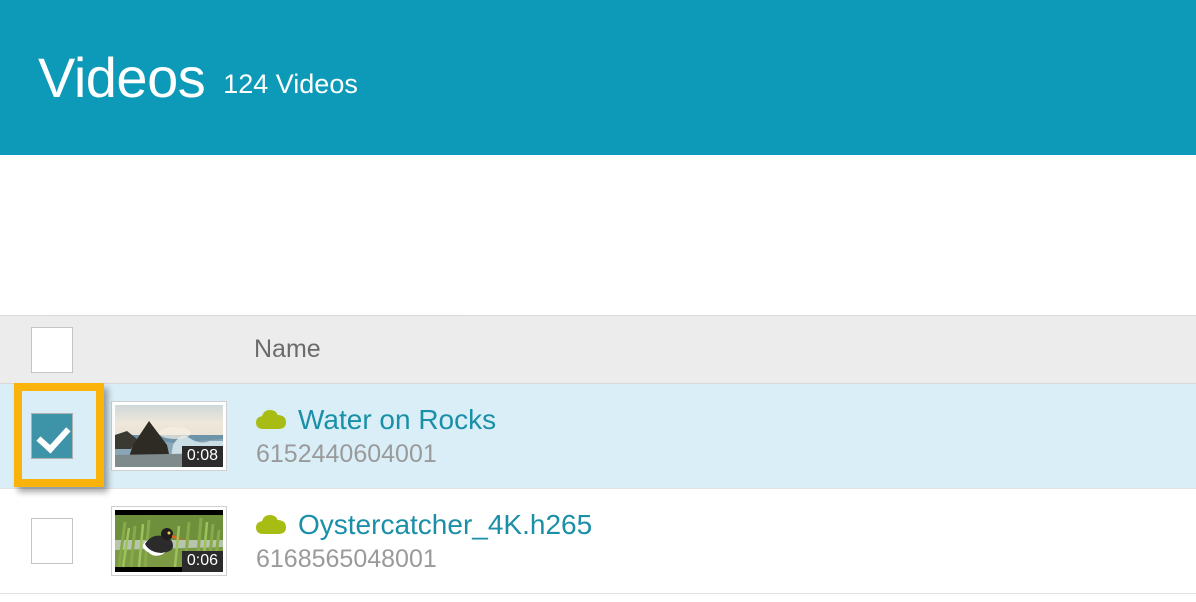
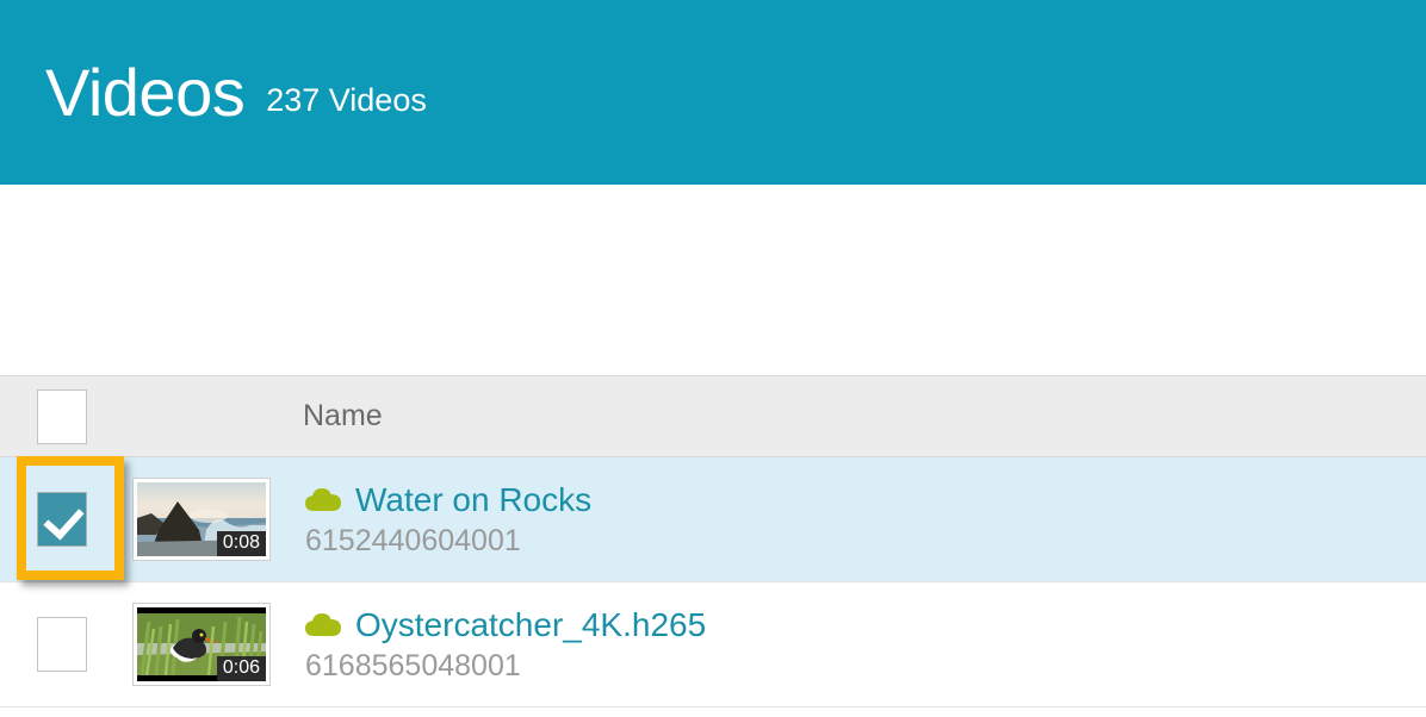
  Videos
- 124 Videos
+ 237 Videos
  Name
  0:08
  Water on Rocks
  6152440604001
  0:06
  Oystercatcher_4K.h265
  6168565048001
